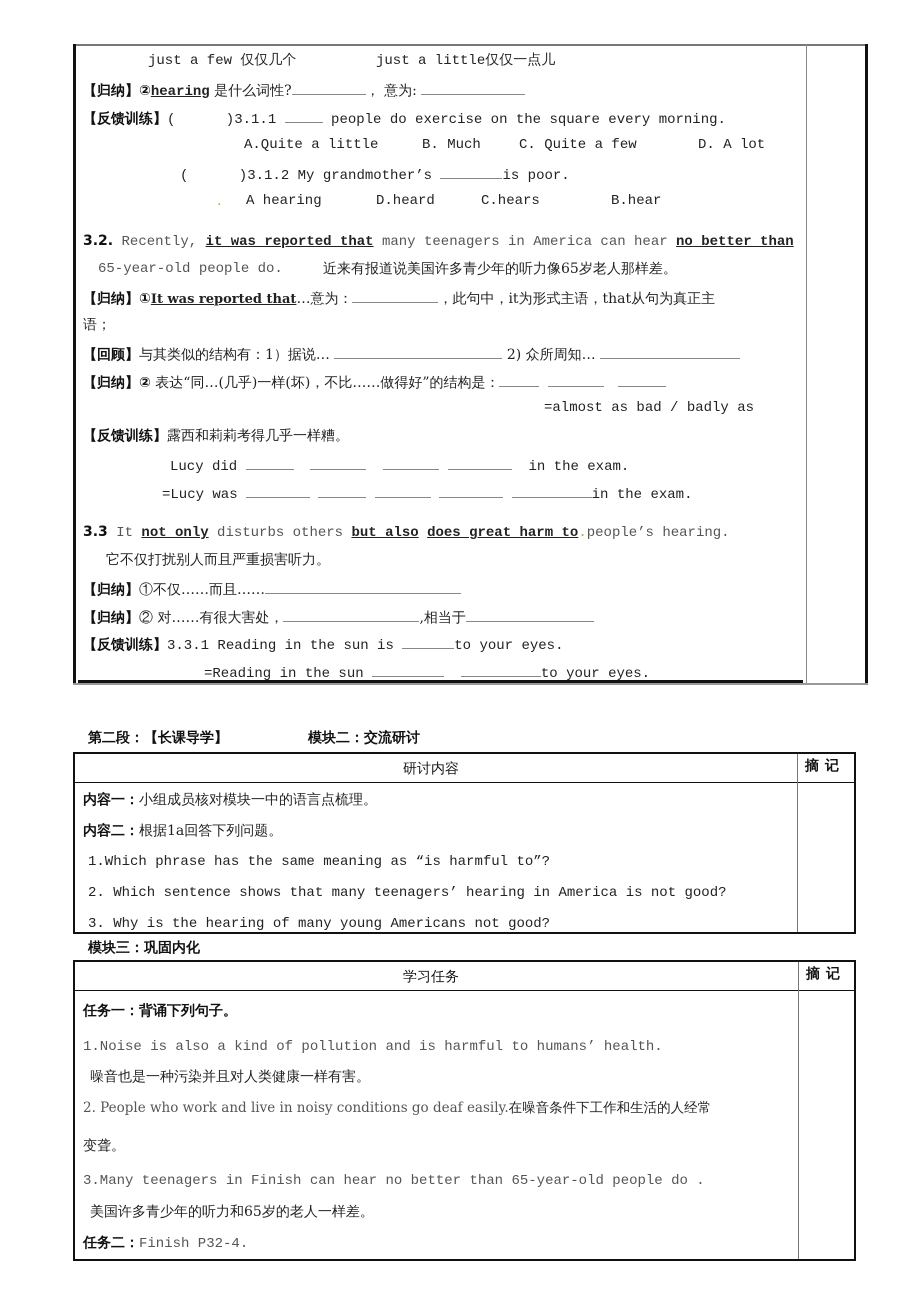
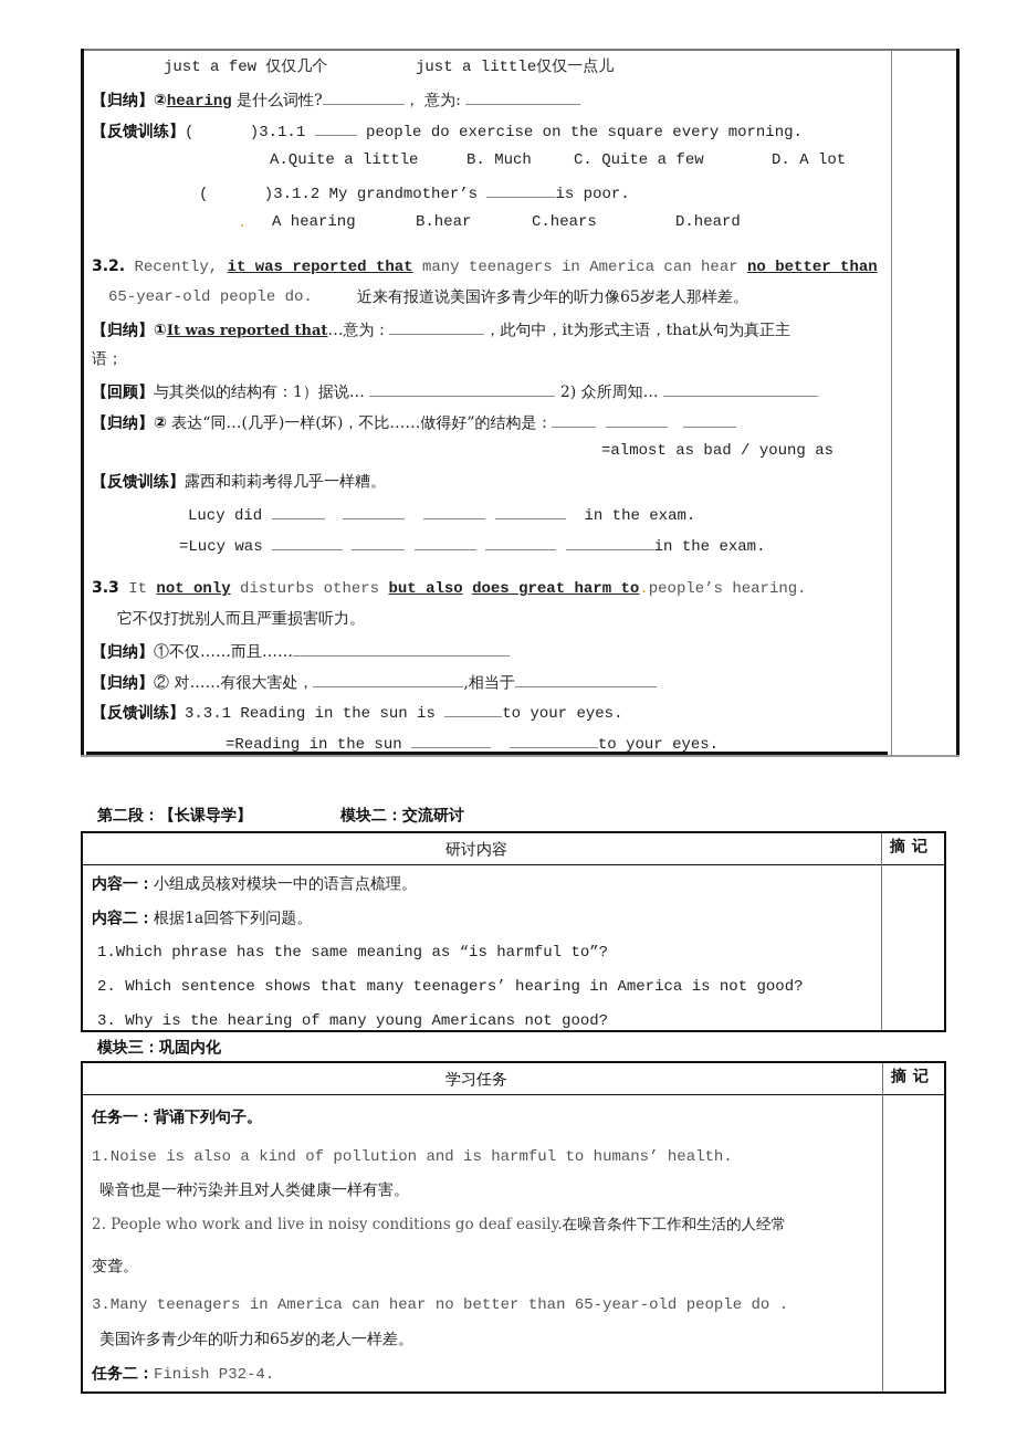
  just a few 仅仅几个
  just a little仅仅一点儿
  【归纳】②hearing 是什么词性? ， 意为:
  【反馈训练】( )3.1.1 people do exercise on the square every morning.
  A.Quite a little
  B. Much
  C. Quite a few
  D. A lot
  ( )3.1.2 My grandmother’s is poor.
  .
  A hearing
- D.heard
+ B.hear
  C.hears
- B.hear
+ D.heard
  3.2. Recently, it was reported that many teenagers in America can hear no better than
  65-year-old people do.
  近来有报道说美国许多青少年的听力像65岁老人那样差。
  【归纳】①It was reported that…意为： ，此句中，it为形式主语，that从句为真正主
  语；
  【回顾】与其类似的结构有：1）据说… 2) 众所周知…
  【归纳】② 表达“同…(几乎)一样(坏)，不比……做得好”的结构是：
- =almost as bad / badly as
+ =almost as bad / young as
  【反馈训练】露西和莉莉考得几乎一样糟。
  Lucy did in the exam.
  =Lucy was in the exam.
  3.3 It not only disturbs others but also does great harm to.people’s hearing.
  它不仅打扰别人而且严重损害听力。
  【归纳】①不仅……而且……
  【归纳】② 对……有很大害处， ,相当于
  【反馈训练】3.3.1 Reading in the sun is to your eyes.
  =Reading in the sun to your eyes.
  第二段：【长课导学】
  模块二：交流研讨
  研讨内容
  摘记
  内容一：小组成员核对模块一中的语言点梳理。
  内容二：根据1a回答下列问题。
  1.Which phrase has the same meaning as “is harmful to”?
  2. Which sentence shows that many teenagers’ hearing in America is not good?
  3. Why is the hearing of many young Americans not good?
  模块三：巩固内化
  学习任务
  摘记
  任务一：背诵下列句子。
  1.Noise is also a kind of pollution and is harmful to humans’ health.
  噪音也是一种污染并且对人类健康一样有害。
  2. People who work and live in noisy conditions go deaf easily.在噪音条件下工作和生活的人经常
  变聋。
- 3.Many teenagers in Finish can hear no better than 65-year-old people do .
+ 3.Many teenagers in America can hear no better than 65-year-old people do .
  美国许多青少年的听力和65岁的老人一样差。
  任务二：Finish P32-4.
